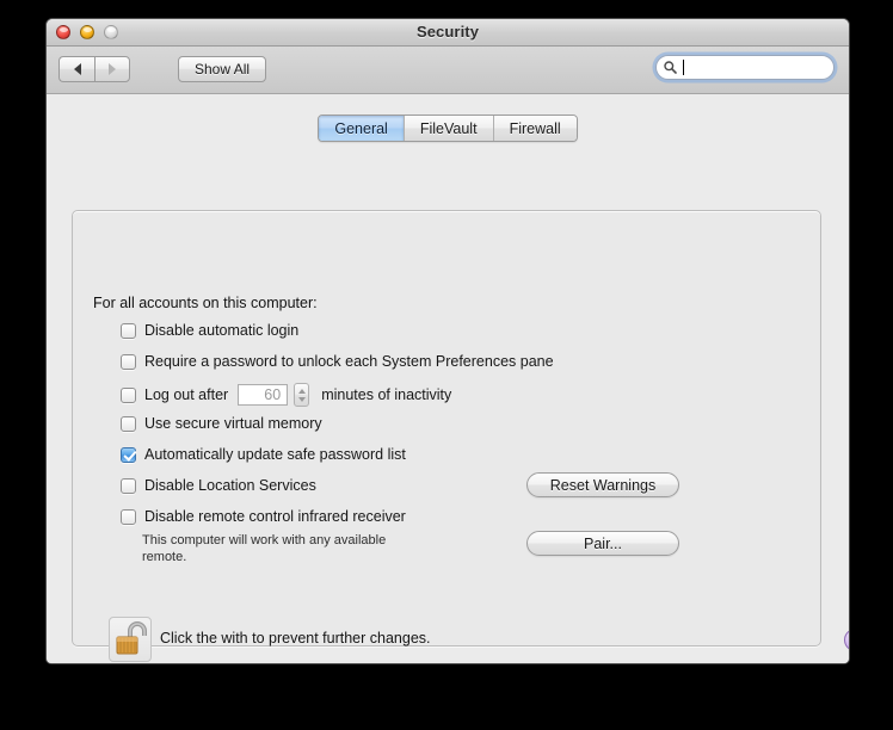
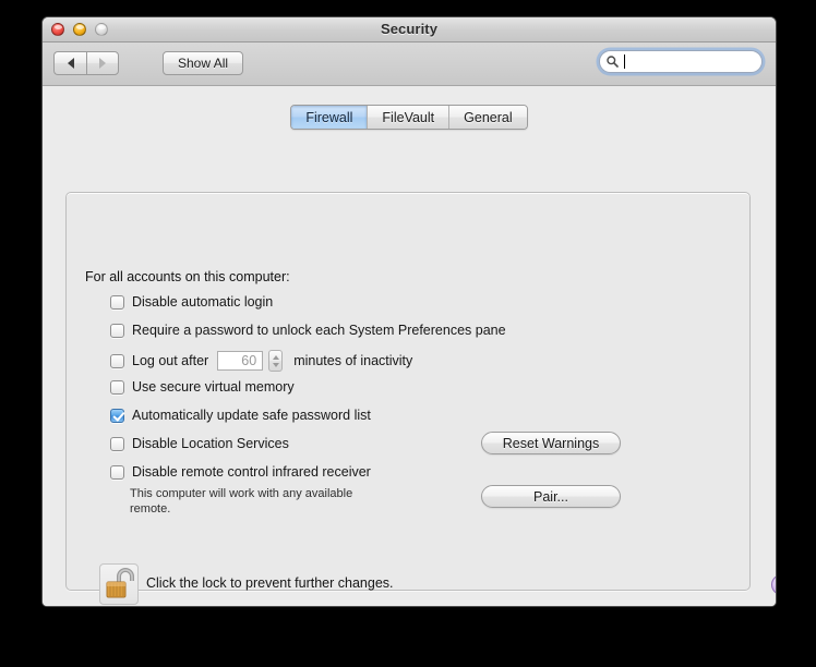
  Security
  Show All
- General
+ Firewall
  FileVault
- Firewall
+ General
  For all accounts on this computer:
  Disable automatic login
  Require a password to unlock each System Preferences pane
  Log out after
  60
  minutes of inactivity
  Use secure virtual memory
  Automatically update safe password list
  Disable Location Services
  Disable remote control infrared receiver
  This computer will work with any available remote.
  Reset Warnings
  Pair...
- Click the with to prevent further changes.
+ Click the lock to prevent further changes.
